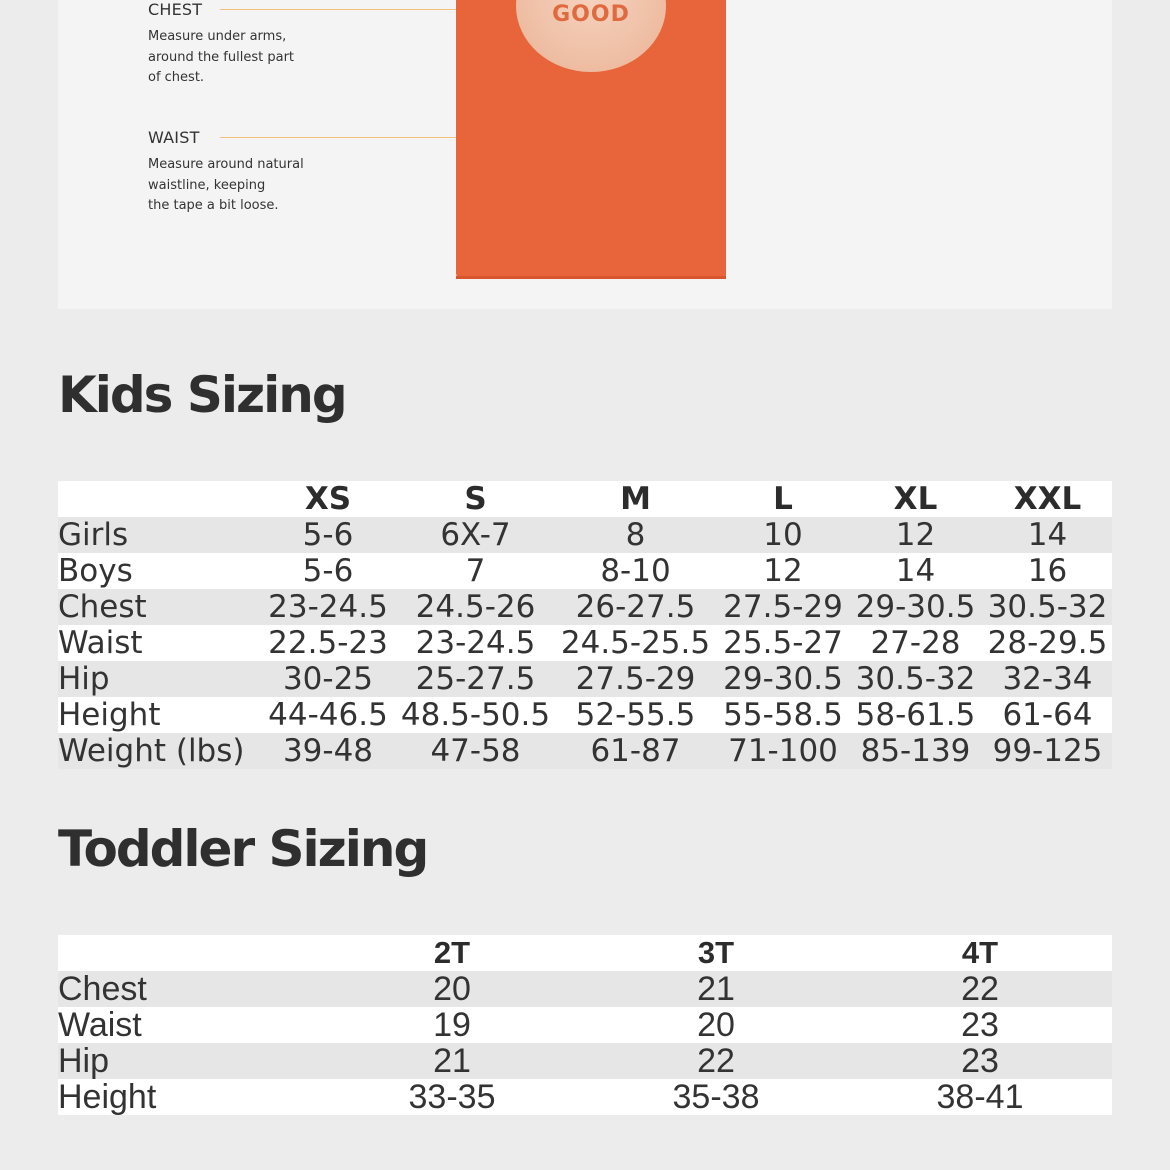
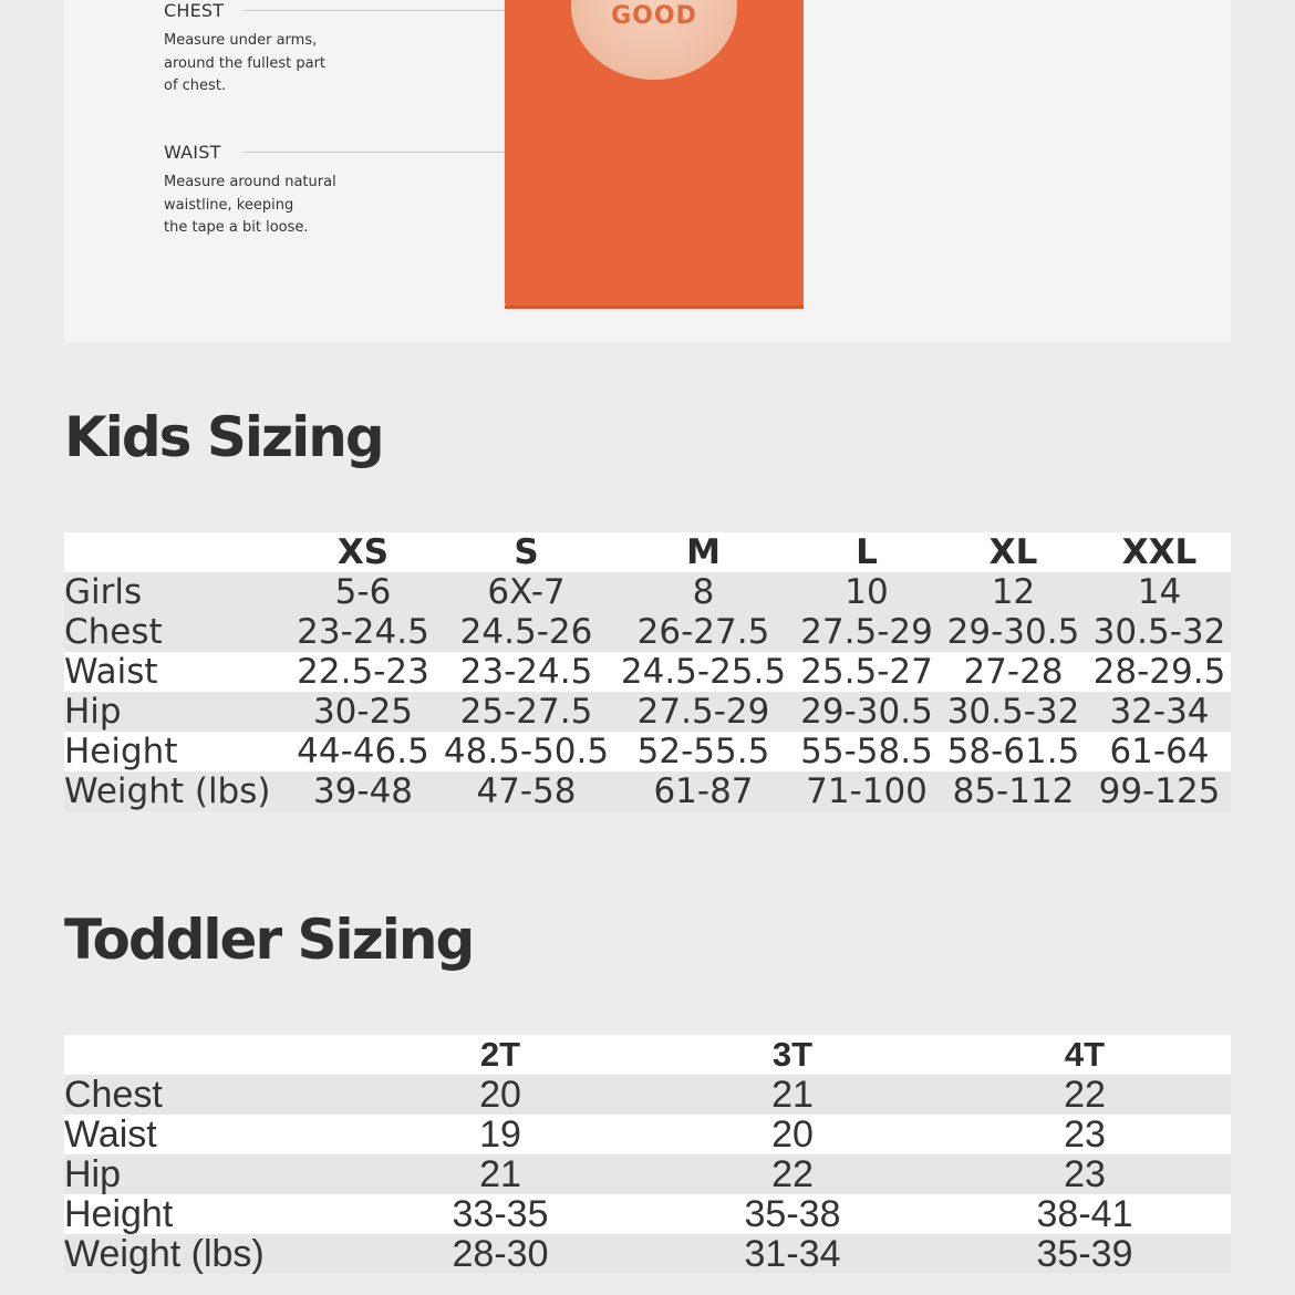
  CHEST
  Measure under arms,
  around the fullest part
  of chest.
  WAIST
  Measure around natural
  waistline, keeping
  the tape a bit loose.
  GOOD
  Kids Sizing
  	XS	S	M	L	XL	XXL
  Girls	5-6	6X-7	8	10	12	14
- Boys	5-6	7	8-10	12	14	16
  Chest	23-24.5	24.5-26	26-27.5	27.5-29	29-30.5	30.5-32
  Waist	22.5-23	23-24.5	24.5-25.5	25.5-27	27-28	28-29.5
  Hip	30-25	25-27.5	27.5-29	29-30.5	30.5-32	32-34
  Height	44-46.5	48.5-50.5	52-55.5	55-58.5	58-61.5	61-64
- Weight (lbs)	39-48	47-58	61-87	71-100	85-139	99-125
+ Weight (lbs)	39-48	47-58	61-87	71-100	85-112	99-125
  Toddler Sizing
  	2T	3T	4T
  Chest	20	21	22
  Waist	19	20	23
  Hip	21	22	23
  Height	33-35	35-38	38-41
+ Weight (lbs)	28-30	31-34	35-39
